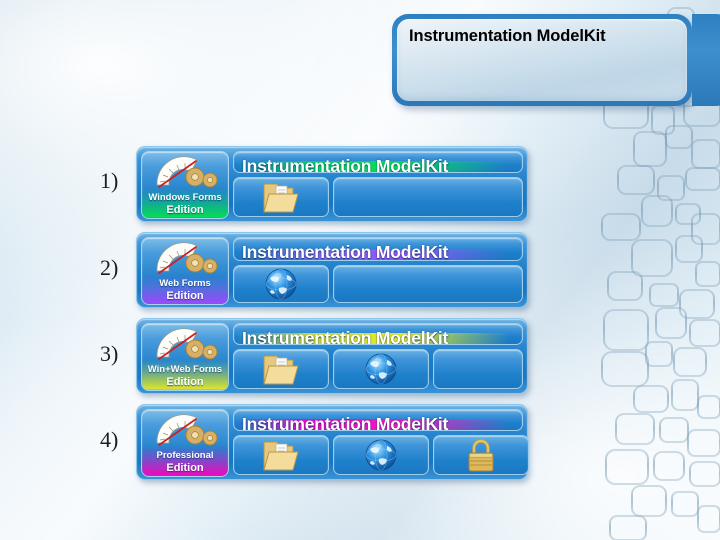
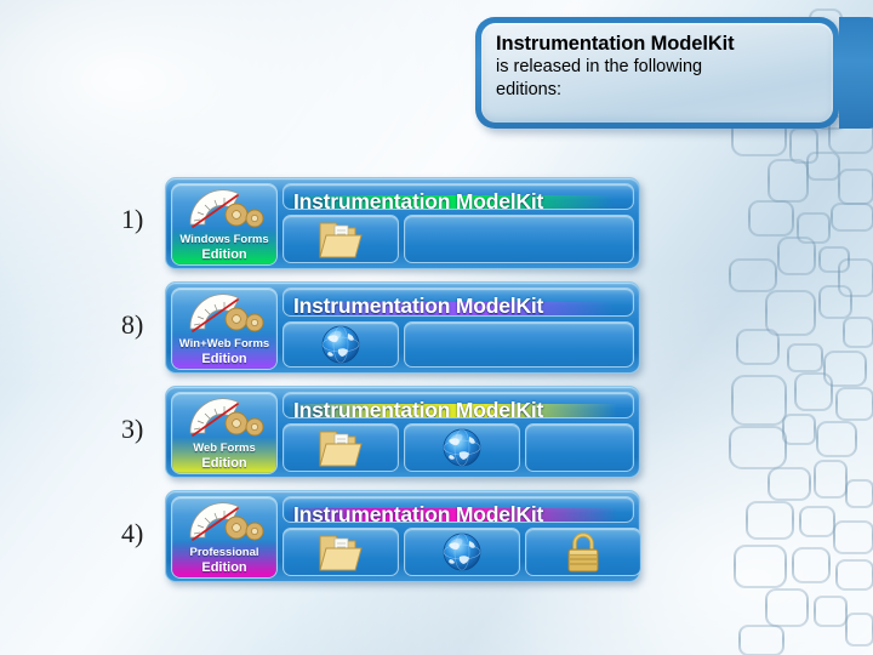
  Instrumentation ModelKit
+ is released in the following
+ editions:
  1)
- 2)
+ 8)
  3)
  4)
  Windows Forms
  Edition
  Instrumentation ModelKit
- Web Forms
+ Win+Web Forms
  Edition
  Instrumentation ModelKit
- Win+Web Forms
+ Web Forms
  Edition
  Instrumentation ModelKit
  Professional
  Edition
  Instrumentation ModelKit
